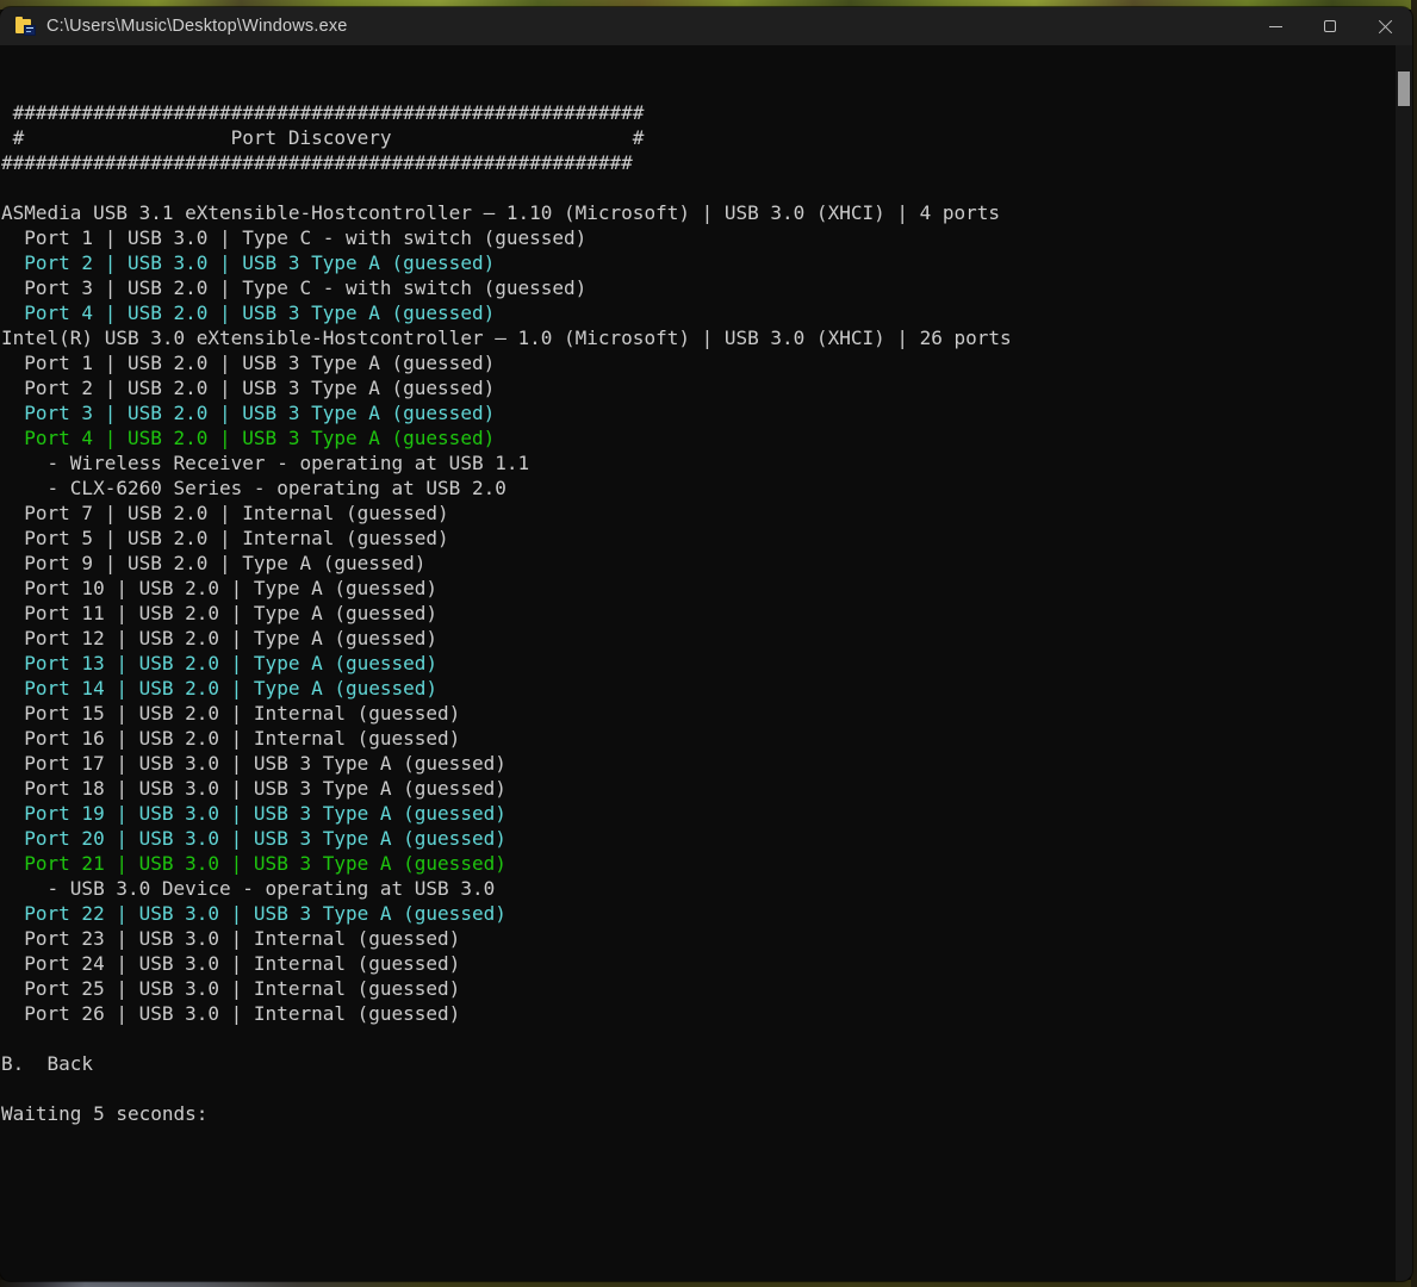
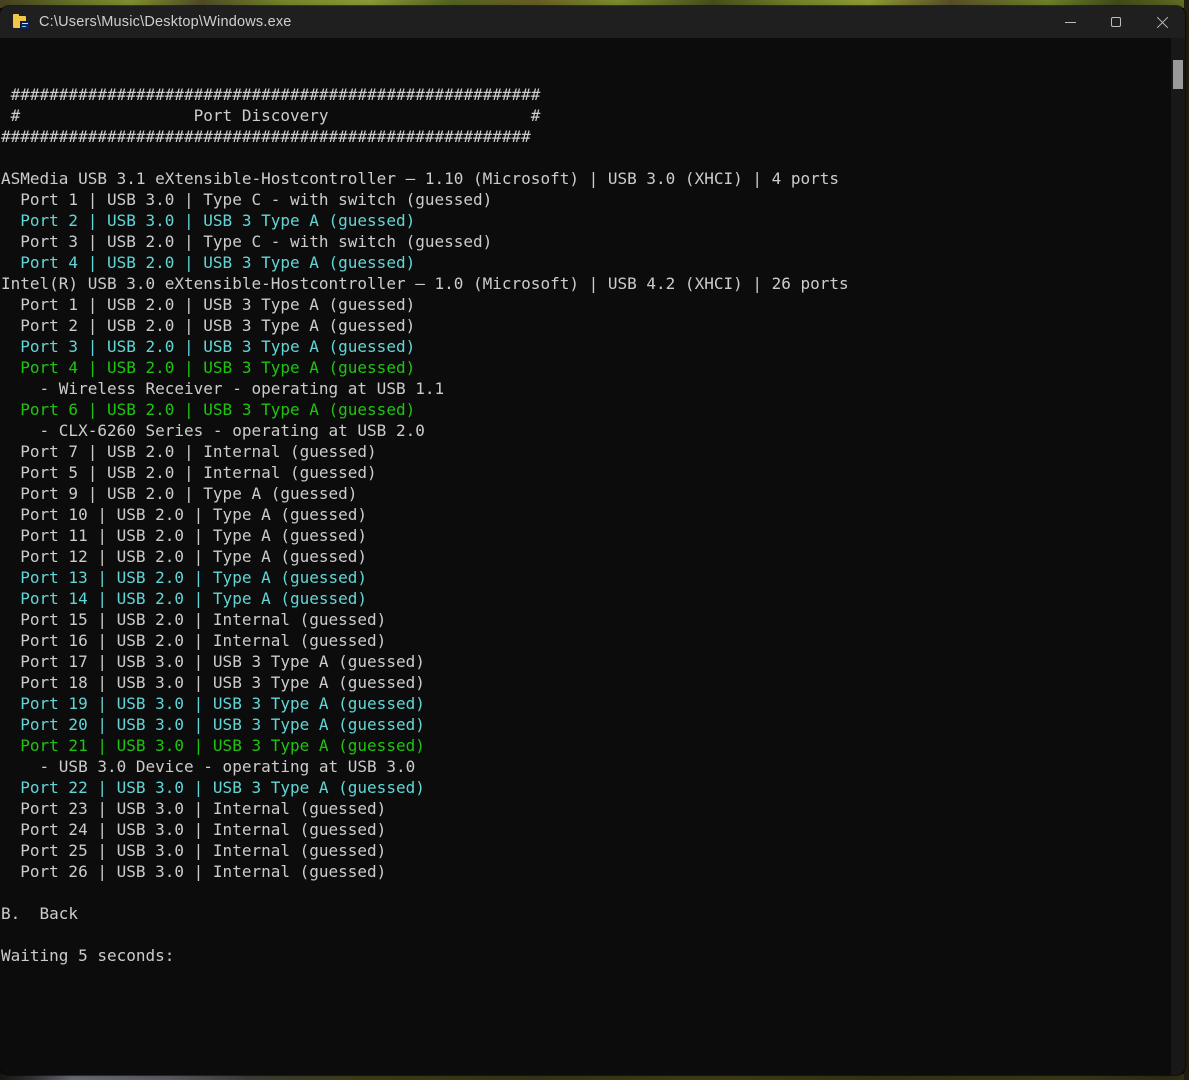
  C:\Users\Music\Desktop\Windows.exe
  #######################################################
  # Port Discovery #
  #######################################################
  ASMedia USB 3.1 eXtensible-Hostcontroller – 1.10 (Microsoft) | USB 3.0 (XHCI) | 4 ports
  Port 1 | USB 3.0 | Type C - with switch (guessed)
  Port 2 | USB 3.0 | USB 3 Type A (guessed)
  Port 3 | USB 2.0 | Type C - with switch (guessed)
  Port 4 | USB 2.0 | USB 3 Type A (guessed)
- Intel(R) USB 3.0 eXtensible-Hostcontroller – 1.0 (Microsoft) | USB 3.0 (XHCI) | 26 ports
+ Intel(R) USB 3.0 eXtensible-Hostcontroller – 1.0 (Microsoft) | USB 4.2 (XHCI) | 26 ports
  Port 1 | USB 2.0 | USB 3 Type A (guessed)
  Port 2 | USB 2.0 | USB 3 Type A (guessed)
  Port 3 | USB 2.0 | USB 3 Type A (guessed)
  Port 4 | USB 2.0 | USB 3 Type A (guessed)
  - Wireless Receiver - operating at USB 1.1
+ Port 6 | USB 2.0 | USB 3 Type A (guessed)
  - CLX-6260 Series - operating at USB 2.0
  Port 7 | USB 2.0 | Internal (guessed)
  Port 5 | USB 2.0 | Internal (guessed)
  Port 9 | USB 2.0 | Type A (guessed)
  Port 10 | USB 2.0 | Type A (guessed)
  Port 11 | USB 2.0 | Type A (guessed)
  Port 12 | USB 2.0 | Type A (guessed)
  Port 13 | USB 2.0 | Type A (guessed)
  Port 14 | USB 2.0 | Type A (guessed)
  Port 15 | USB 2.0 | Internal (guessed)
  Port 16 | USB 2.0 | Internal (guessed)
  Port 17 | USB 3.0 | USB 3 Type A (guessed)
  Port 18 | USB 3.0 | USB 3 Type A (guessed)
  Port 19 | USB 3.0 | USB 3 Type A (guessed)
  Port 20 | USB 3.0 | USB 3 Type A (guessed)
  Port 21 | USB 3.0 | USB 3 Type A (guessed)
  - USB 3.0 Device - operating at USB 3.0
  Port 22 | USB 3.0 | USB 3 Type A (guessed)
  Port 23 | USB 3.0 | Internal (guessed)
  Port 24 | USB 3.0 | Internal (guessed)
  Port 25 | USB 3.0 | Internal (guessed)
  Port 26 | USB 3.0 | Internal (guessed)
  B. Back
  Waiting 5 seconds:
